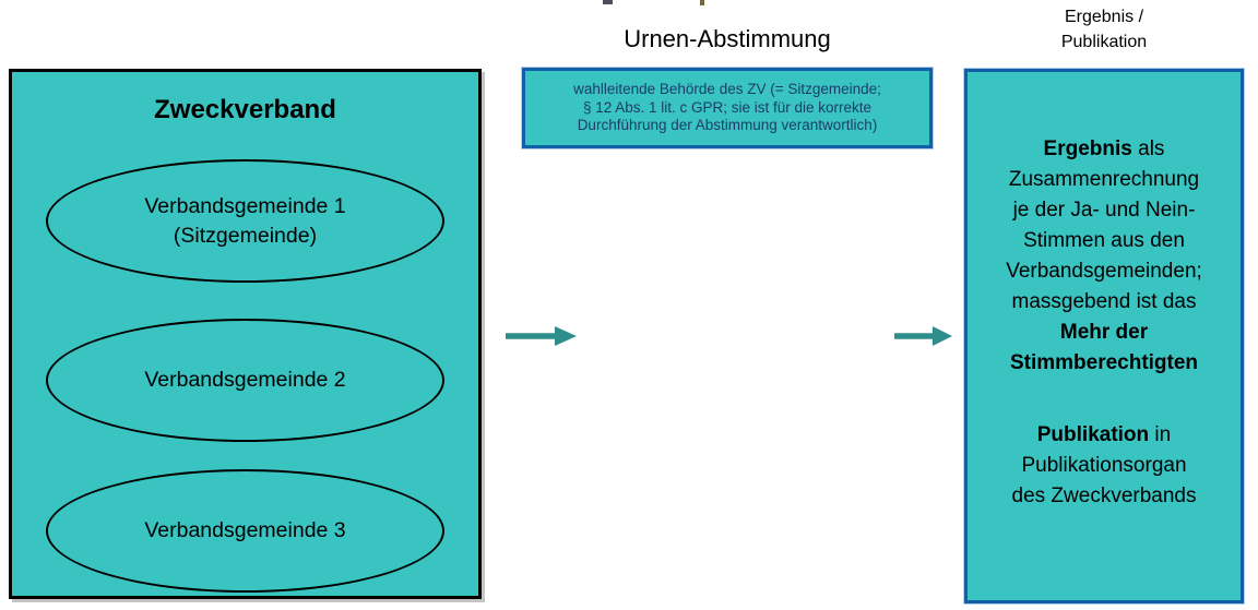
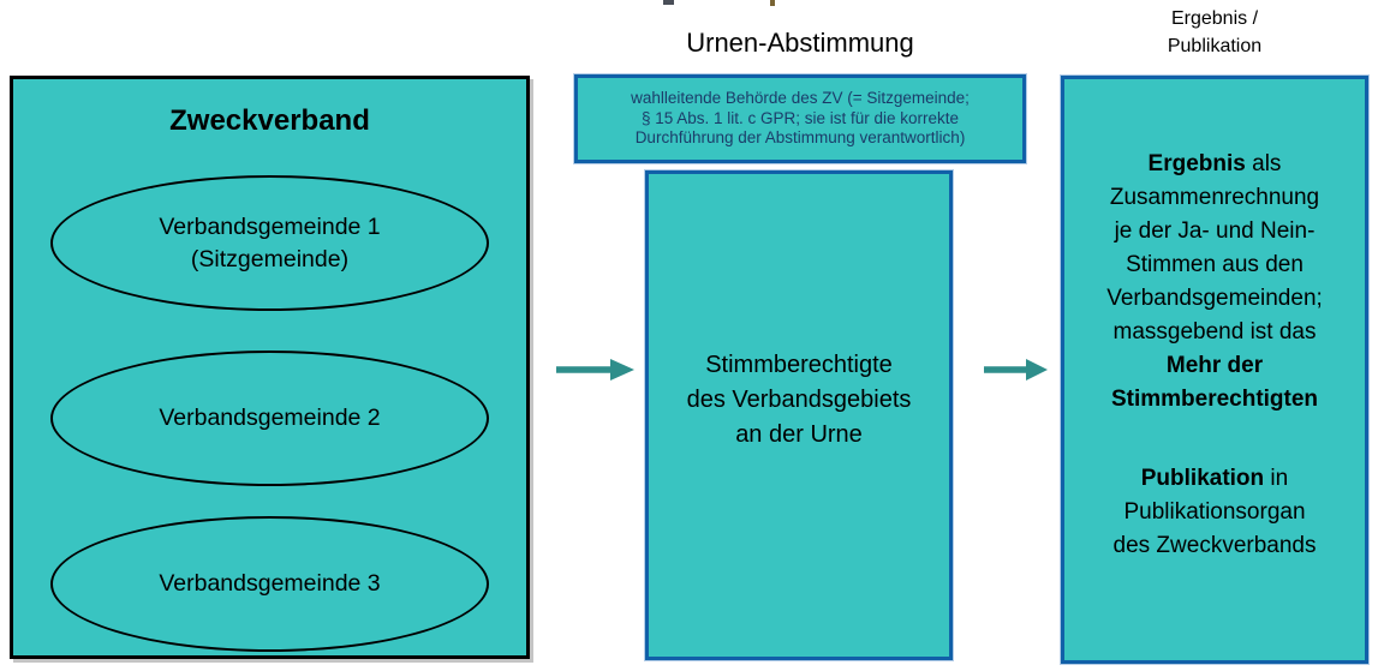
  Urnen-Abstimmung
  Ergebnis /
  Publikation
  Zweckverband
  Verbandsgemeinde 1
  (Sitzgemeinde)
  Verbandsgemeinde 2
  Verbandsgemeinde 3
  wahlleitende Behörde des ZV (= Sitzgemeinde;
- § 12 Abs. 1 lit. c GPR; sie ist für die korrekte
+ § 15 Abs. 1 lit. c GPR; sie ist für die korrekte
  Durchführung der Abstimmung verantwortlich)
+ Stimmberechtigte
+ des Verbandsgebiets
+ an der Urne
  Ergebnis als
  Zusammenrechnung
  je der Ja- und Nein-
  Stimmen aus den
  Verbandsgemeinden;
  massgebend ist das
  Mehr der
  Stimmberechtigten
  Publikation in
  Publikationsorgan
  des Zweckverbands
